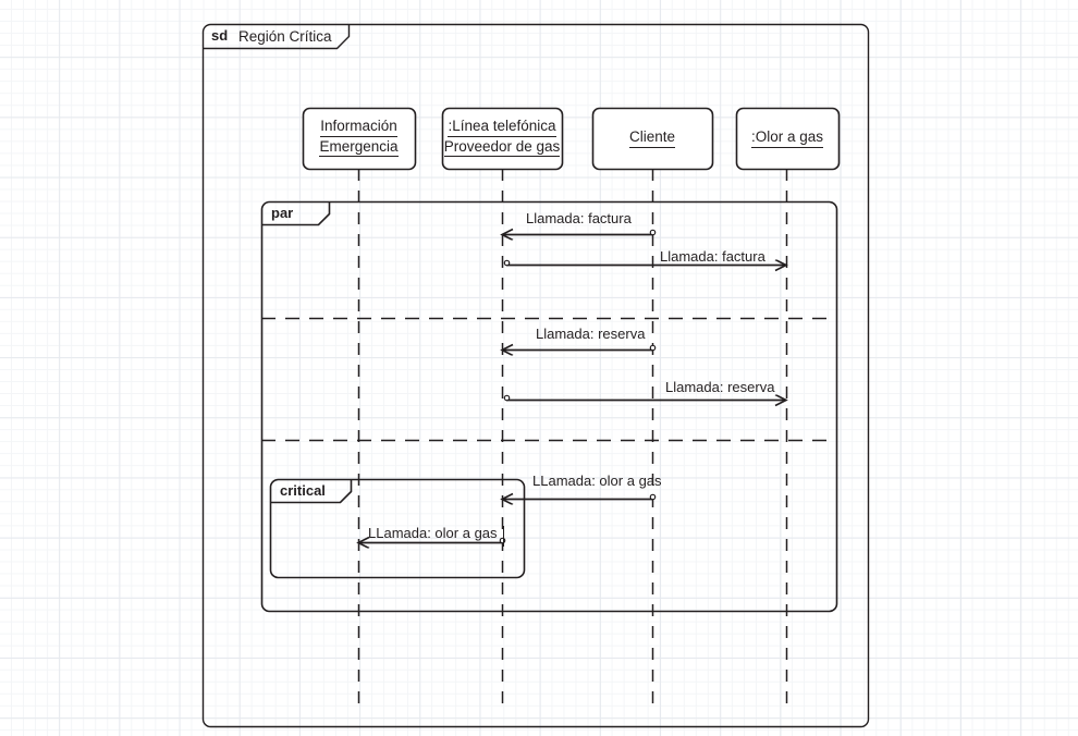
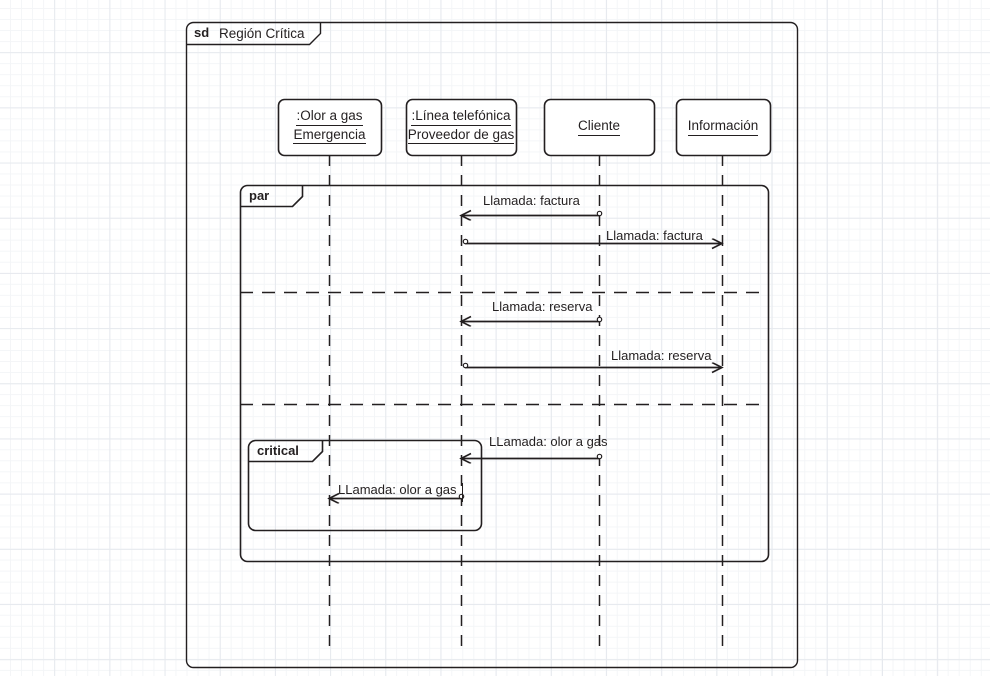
  sd
  Región Crítica
- Información
+ :Olor a gas
  Emergencia
  :Línea telefónica
  Proveedor de gas
  Cliente
- :Olor a gas
+ Información
  par
  critical
  Llamada: factura
  Llamada: factura
  Llamada: reserva
  Llamada: reserva
  LLamada: olor a gas
  LLamada: olor a gas
